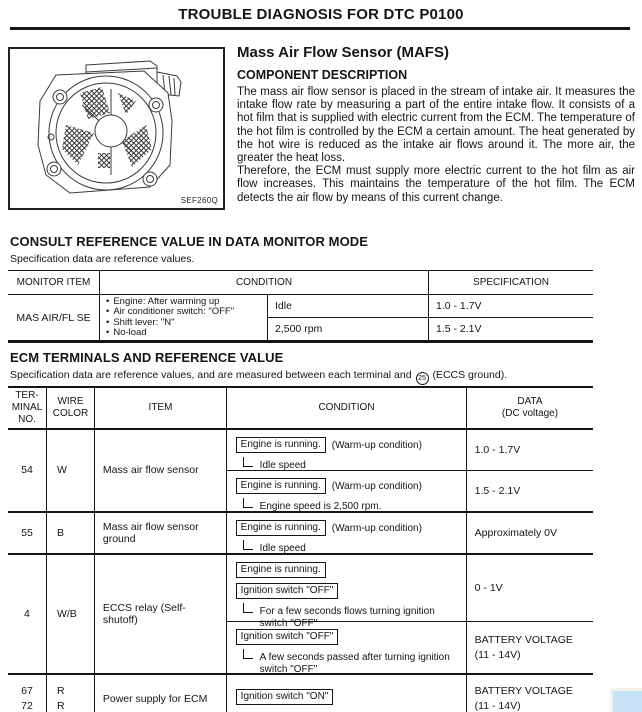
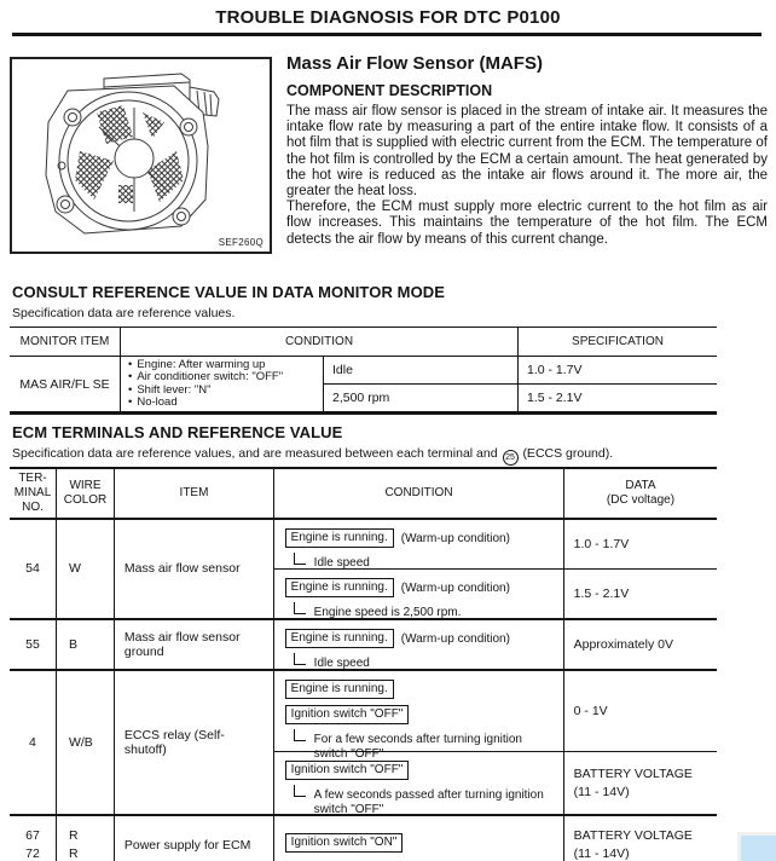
  TROUBLE DIAGNOSIS FOR DTC P0100
  SEF260Q
  Mass Air Flow Sensor (MAFS)
  COMPONENT DESCRIPTION
  The mass air flow sensor is placed in the stream of intake air. It measures the intake flow rate by measuring a part of the entire intake flow. It consists of a hot film that is supplied with electric current from the ECM. The temperature of the hot film is controlled by the ECM a certain amount. The heat generated by the hot wire is reduced as the intake air flows around it. The more air, the greater the heat loss.
  Therefore, the ECM must supply more electric current to the hot film as air flow increases. This maintains the temperature of the hot film. The ECM detects the air flow by means of this current change.
  CONSULT REFERENCE VALUE IN DATA MONITOR MODE
  Specification data are reference values.
  MONITOR ITEM
  CONDITION
  SPECIFICATION
  MAS AIR/FL SE
  Engine: After warming up
  Air conditioner switch: "OFF"
  Shift lever: "N"
  No-load
  Idle
  1.0 - 1.7V
  2,500 rpm
  1.5 - 2.1V
  ECM TERMINALS AND REFERENCE VALUE
  Specification data are reference values, and are measured between each terminal and (ECCS ground).
  TER-
  MINAL
  NO.
  WIRE
  COLOR
  ITEM
  CONDITION
  DATA
  (DC voltage)
  54
  W
  Mass air flow sensor
  Engine is running.
  (Warm-up condition)
  Idle speed
  1.0 - 1.7V
  Engine is running.
  (Warm-up condition)
  Engine speed is 2,500 rpm.
  1.5 - 2.1V
  55
  B
  Mass air flow sensor ground
  Engine is running.
  (Warm-up condition)
  Idle speed
  Approximately 0V
  4
  W/B
  ECCS relay (Self-shutoff)
  Engine is running.
  Ignition switch "OFF"
- For a few seconds flows turning ignition switch "OFF"
+ For a few seconds after turning ignition switch "OFF"
  0 - 1V
  Ignition switch "OFF"
  A few seconds passed after turning ignition switch "OFF"
  BATTERY VOLTAGE
  (11 - 14V)
  67
  72
  R
  R
  Power supply for ECM
  Ignition switch "ON"
  BATTERY VOLTAGE
  (11 - 14V)
